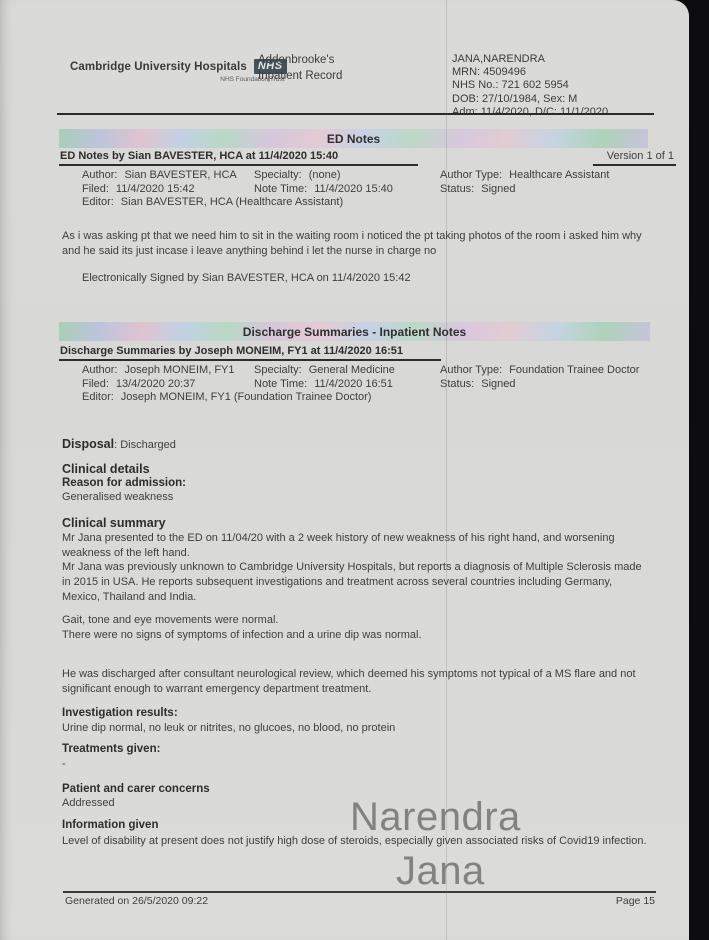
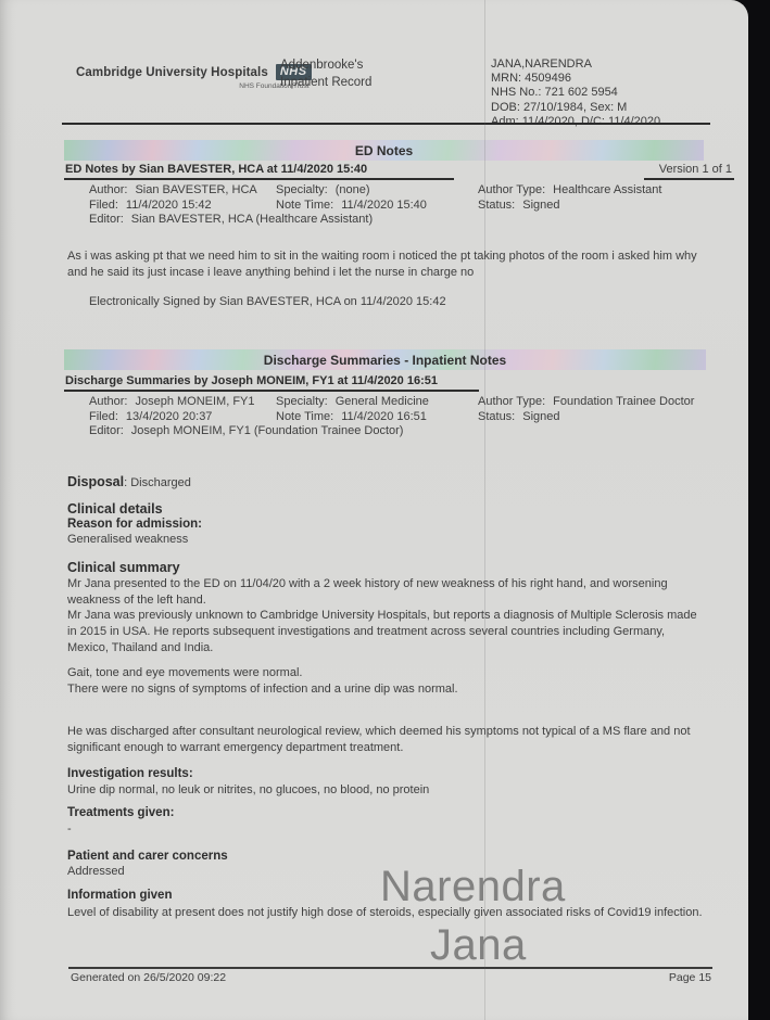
  Narendra
  Jana
  Cambridge University Hospitals
  NHS
  Addenbrooke's
  Inpatient Record
  JANA,NARENDRA
  MRN: 4509496
  NHS No.: 721 602 5954
  DOB: 27/10/1984, Sex: M
- Adm: 11/4/2020, D/C: 11/1/2020
+ Adm: 11/4/2020, D/C: 11/4/2020
  ED Notes
  ED Notes by Sian BAVESTER, HCA at 11/4/2020 15:40
  Version 1 of 1
  Author: Sian BAVESTER, HCA
  Specialty: (none)
  Author Type: Healthcare Assistant
  Filed: 11/4/2020 15:42
  Note Time: 11/4/2020 15:40
  Status: Signed
  Editor: Sian BAVESTER, HCA (Healthcare Assistant)
  As i was asking pt that we need him to sit in the waiting room i noticed the pt taking photos of the room i asked him why and he said its just incase i leave anything behind i let the nurse in charge no
  Electronically Signed by Sian BAVESTER, HCA on 11/4/2020 15:42
  Discharge Summaries - Inpatient Notes
  Discharge Summaries by Joseph MONEIM, FY1 at 11/4/2020 16:51
  Author: Joseph MONEIM, FY1
  Specialty: General Medicine
  Author Type: Foundation Trainee Doctor
  Filed: 13/4/2020 20:37
  Note Time: 11/4/2020 16:51
  Status: Signed
  Editor: Joseph MONEIM, FY1 (Foundation Trainee Doctor)
  Disposal: Discharged
  Clinical details
  Reason for admission:
  Generalised weakness
  Clinical summary
  Mr Jana presented to the ED on 11/04/20 with a 2 week history of new weakness of his right hand, and worsening weakness of the left hand.
  Mr Jana was previously unknown to Cambridge University Hospitals, but reports a diagnosis of Multiple Sclerosis made in 2015 in USA. He reports subsequent investigations and treatment across several countries including Germany, Mexico, Thailand and India.
  Gait, tone and eye movements were normal.
  There were no signs of symptoms of infection and a urine dip was normal.
  He was discharged after consultant neurological review, which deemed his symptoms not typical of a MS flare and not significant enough to warrant emergency department treatment.
  Investigation results:
  Urine dip normal, no leuk or nitrites, no glucoes, no blood, no protein
  Treatments given:
  -
  Patient and carer concerns
  Addressed
  Information given
  Level of disability at present does not justify high dose of steroids, especially given associated risks of Covid19 infection.
  Generated on 26/5/2020 09:22
  Page 15
